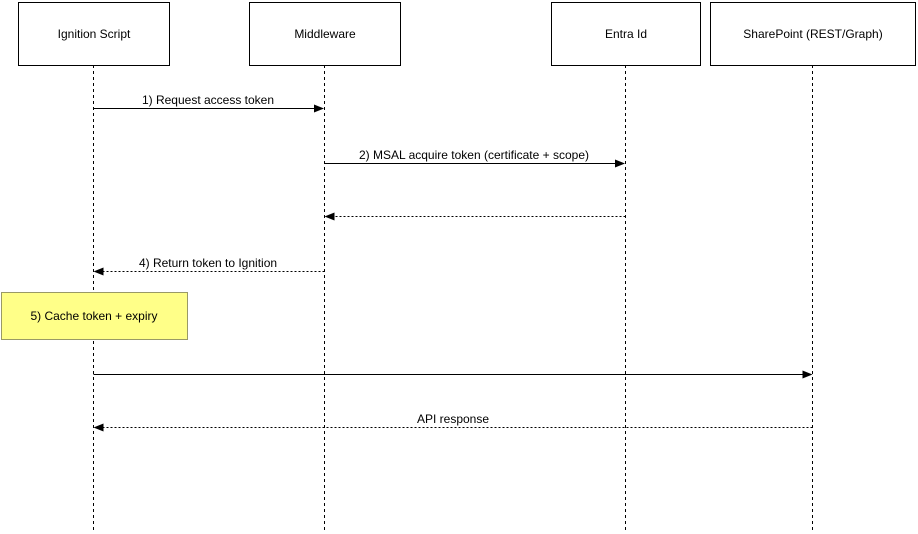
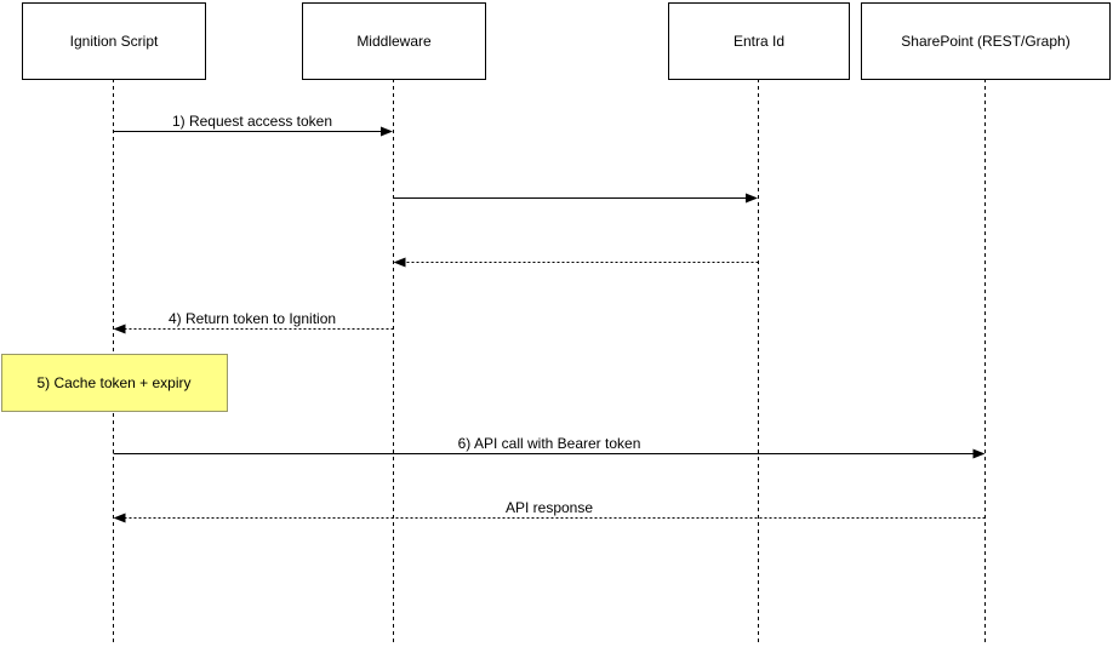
  Ignition Script
  Middleware
  Entra Id
  SharePoint (REST/Graph)
  1) Request access token
- 2) MSAL acquire token (certificate + scope)
  4) Return token to Ignition
  5) Cache token + expiry
+ 6) API call with Bearer token
  API response
